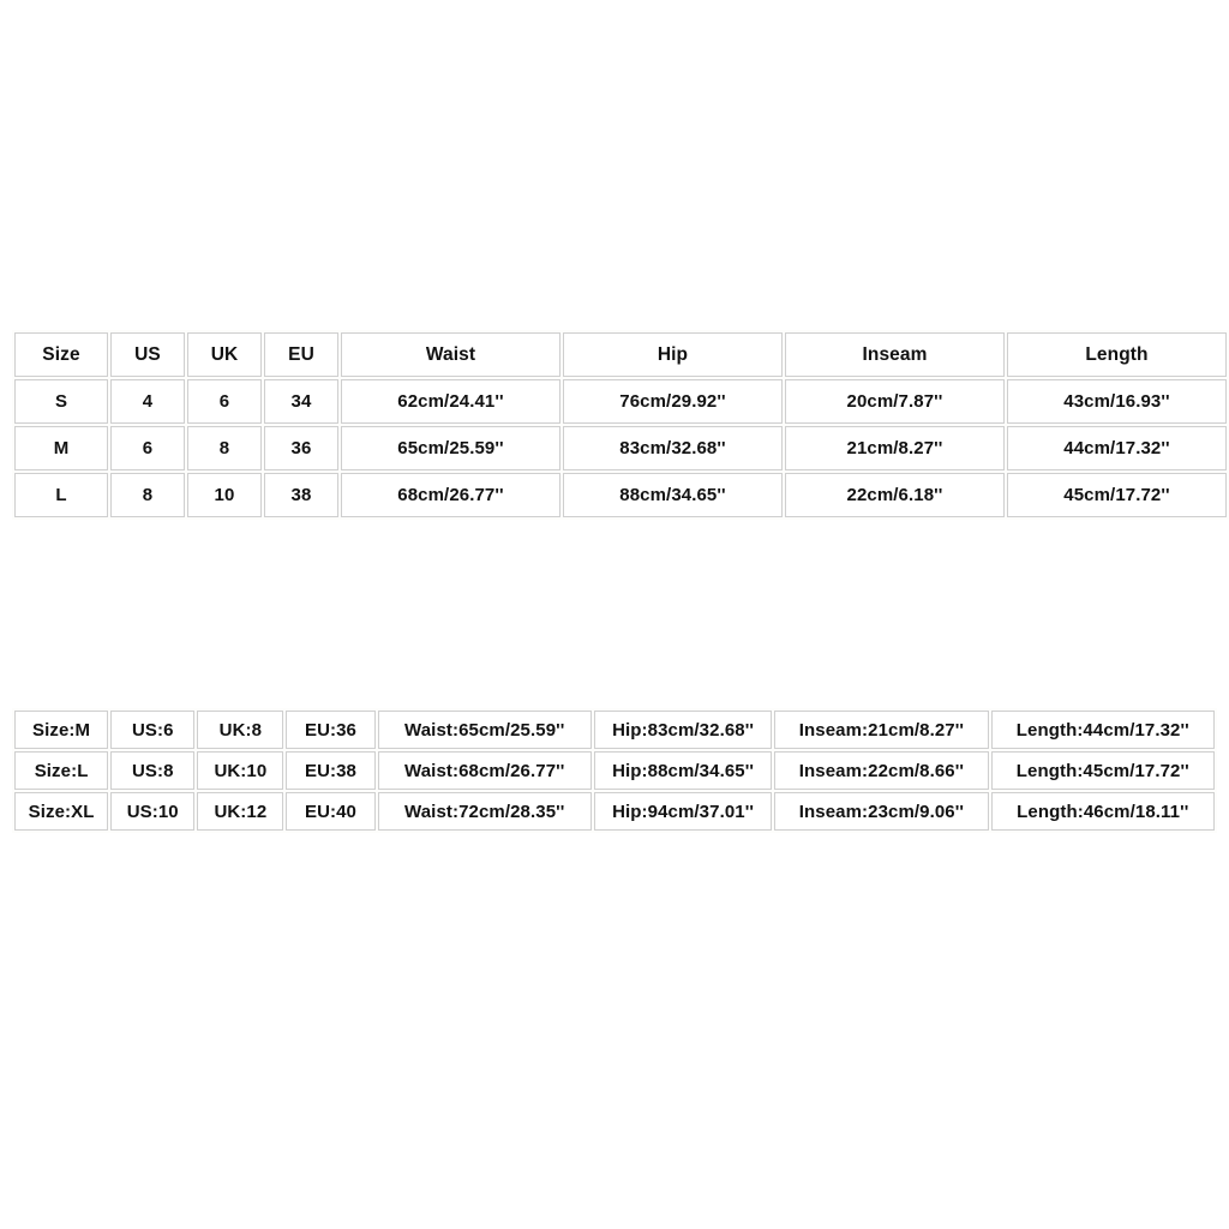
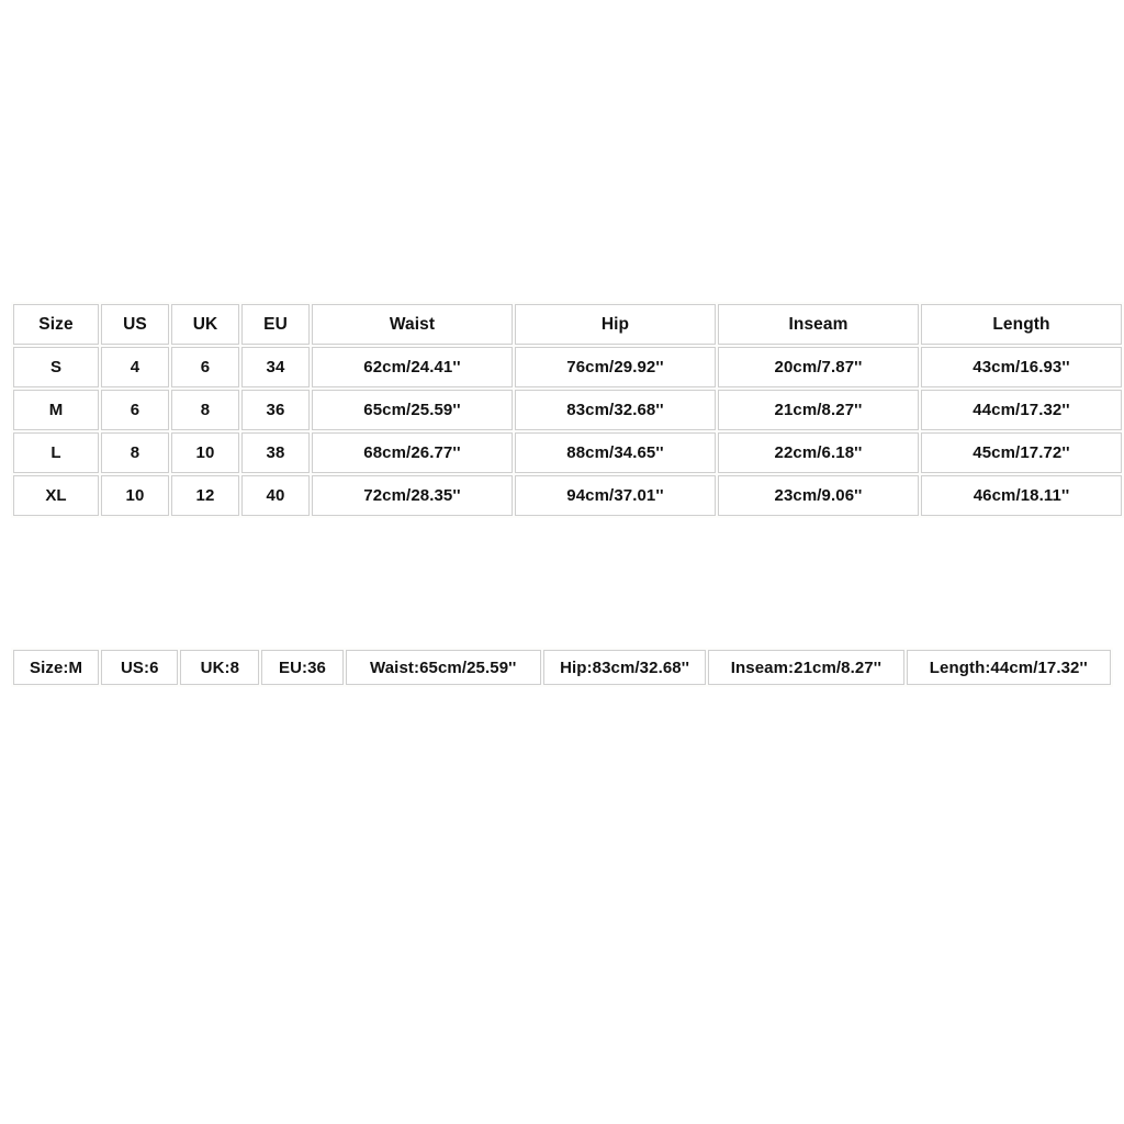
  Size	US	UK	EU	Waist	Hip	Inseam	Length
  S	4	6	34	62cm/24.41''	76cm/29.92''	20cm/7.87''	43cm/16.93''
  M	6	8	36	65cm/25.59''	83cm/32.68''	21cm/8.27''	44cm/17.32''
  L	8	10	38	68cm/26.77''	88cm/34.65''	22cm/6.18''	45cm/17.72''
+ XL	10	12	40	72cm/28.35''	94cm/37.01''	23cm/9.06''	46cm/18.11''
  Size:M	US:6	UK:8	EU:36	Waist:65cm/25.59''	Hip:83cm/32.68''	Inseam:21cm/8.27''	Length:44cm/17.32''
- Size:L	US:8	UK:10	EU:38	Waist:68cm/26.77''	Hip:88cm/34.65''	Inseam:22cm/8.66''	Length:45cm/17.72''
- Size:XL	US:10	UK:12	EU:40	Waist:72cm/28.35''	Hip:94cm/37.01''	Inseam:23cm/9.06''	Length:46cm/18.11''
